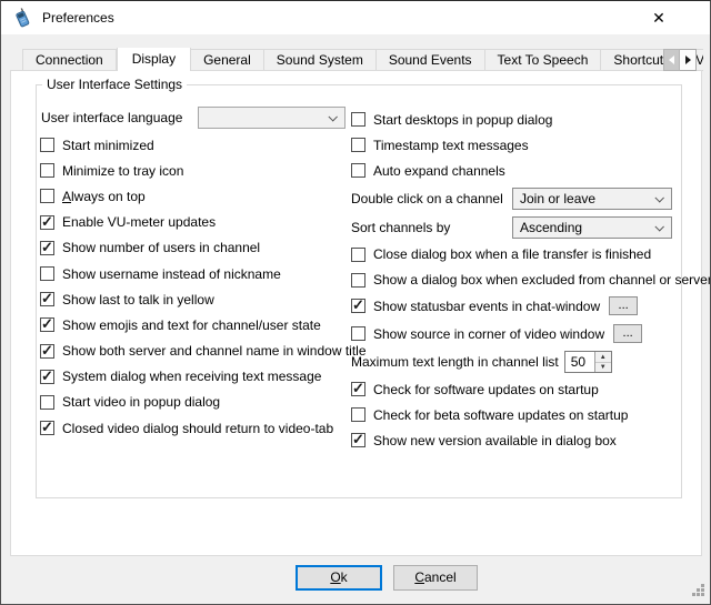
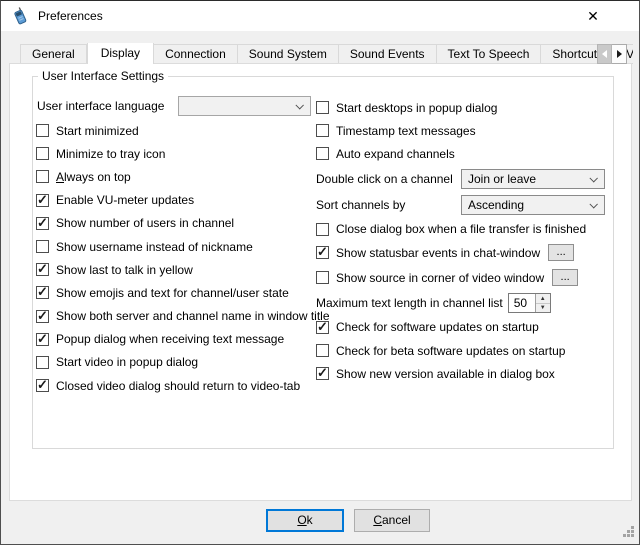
  Preferences
  ✕
- Connection
+ General
  Display
- General
+ Connection
  Sound System
  Sound Events
  Text To Speech
  Shortcut
  User Interface Settings
  User interface language
  Start minimized
  Minimize to tray icon
  Always on top
  Enable VU-meter updates
  Show number of users in channel
  Show username instead of nickname
  Show last to talk in yellow
  Show emojis and text for channel/user state
  Show both server and channel name in window title
- System dialog when receiving text message
+ Popup dialog when receiving text message
  Start video in popup dialog
  Closed video dialog should return to video-tab
  Start desktops in popup dialog
  Timestamp text messages
  Auto expand channels
  Double click on a channel
  Join or leave
  Sort channels by
  Ascending
  Close dialog box when a file transfer is finished
- Show a dialog box when excluded from channel or server
  Show statusbar events in chat-window
  ...
  Show source in corner of video window
  ...
  Maximum text length in channel list
  50
  Check for software updates on startup
  Check for beta software updates on startup
  Show new version available in dialog box
  Ok
  Cancel
